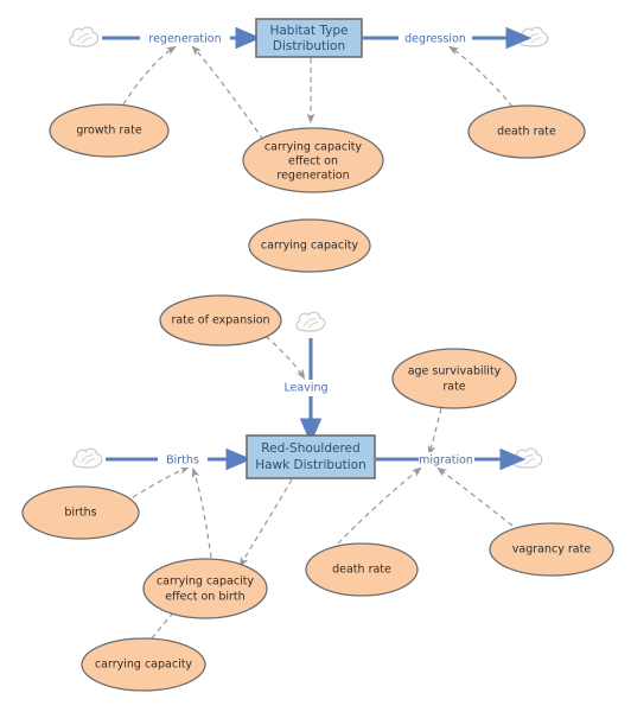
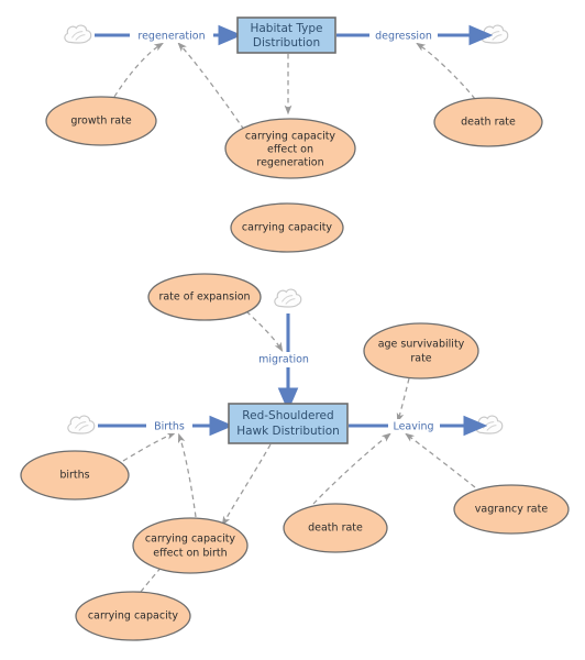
  growth rate
  carrying capacity
  effect on
  regeneration
  death rate
  carrying capacity
  rate of expansion
  age survivability
  rate
  births
  carrying capacity
  effect on birth
  death rate
  vagrancy rate
  carrying capacity
  Habitat Type
  Distribution
  Red-Shouldered
  Hawk Distribution
  regeneration
  degression
- Leaving
+ migration
  Births
- migration
+ Leaving
